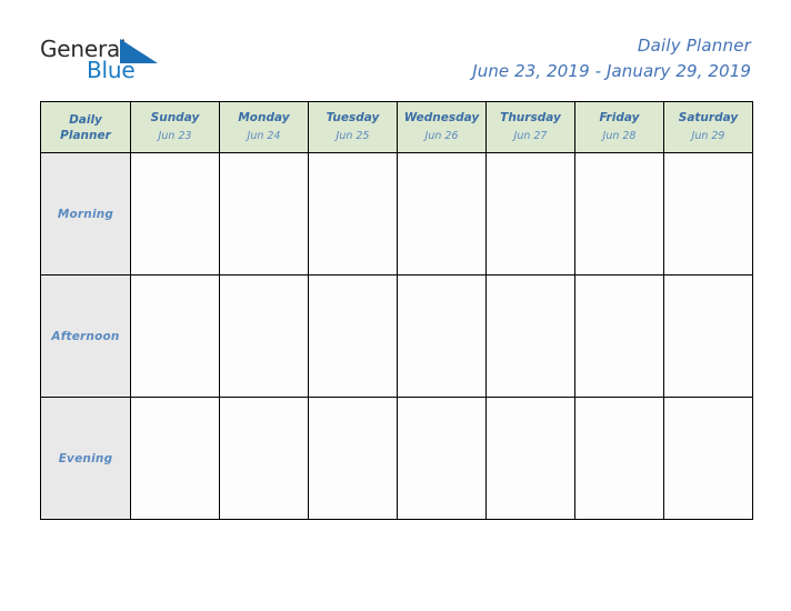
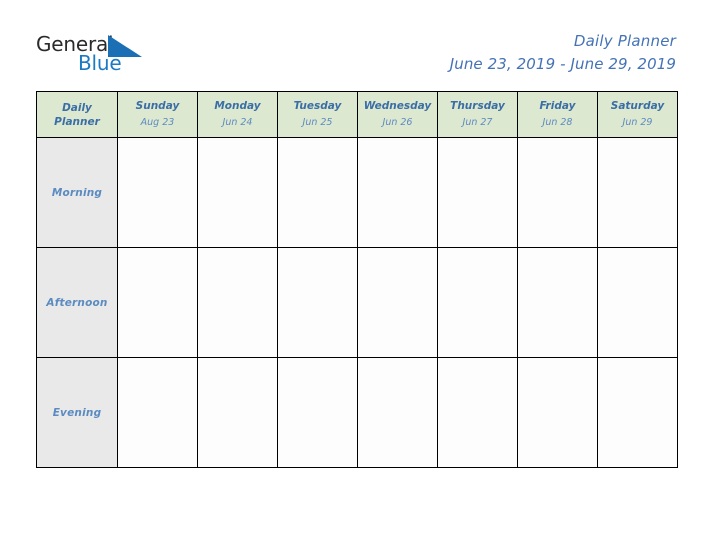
  Genera
  Blue
  Daily Planner
- June 23, 2019 - January 29, 2019
+ June 23, 2019 - June 29, 2019
- Daily Planner	Sunday Jun 23	Monday Jun 24	Tuesday Jun 25	Wednesday Jun 26	Thursday Jun 27	Friday Jun 28	Saturday Jun 29
+ Daily Planner	Sunday Aug 23	Monday Jun 24	Tuesday Jun 25	Wednesday Jun 26	Thursday Jun 27	Friday Jun 28	Saturday Jun 29
  Morning
  Afternoon
  Evening
